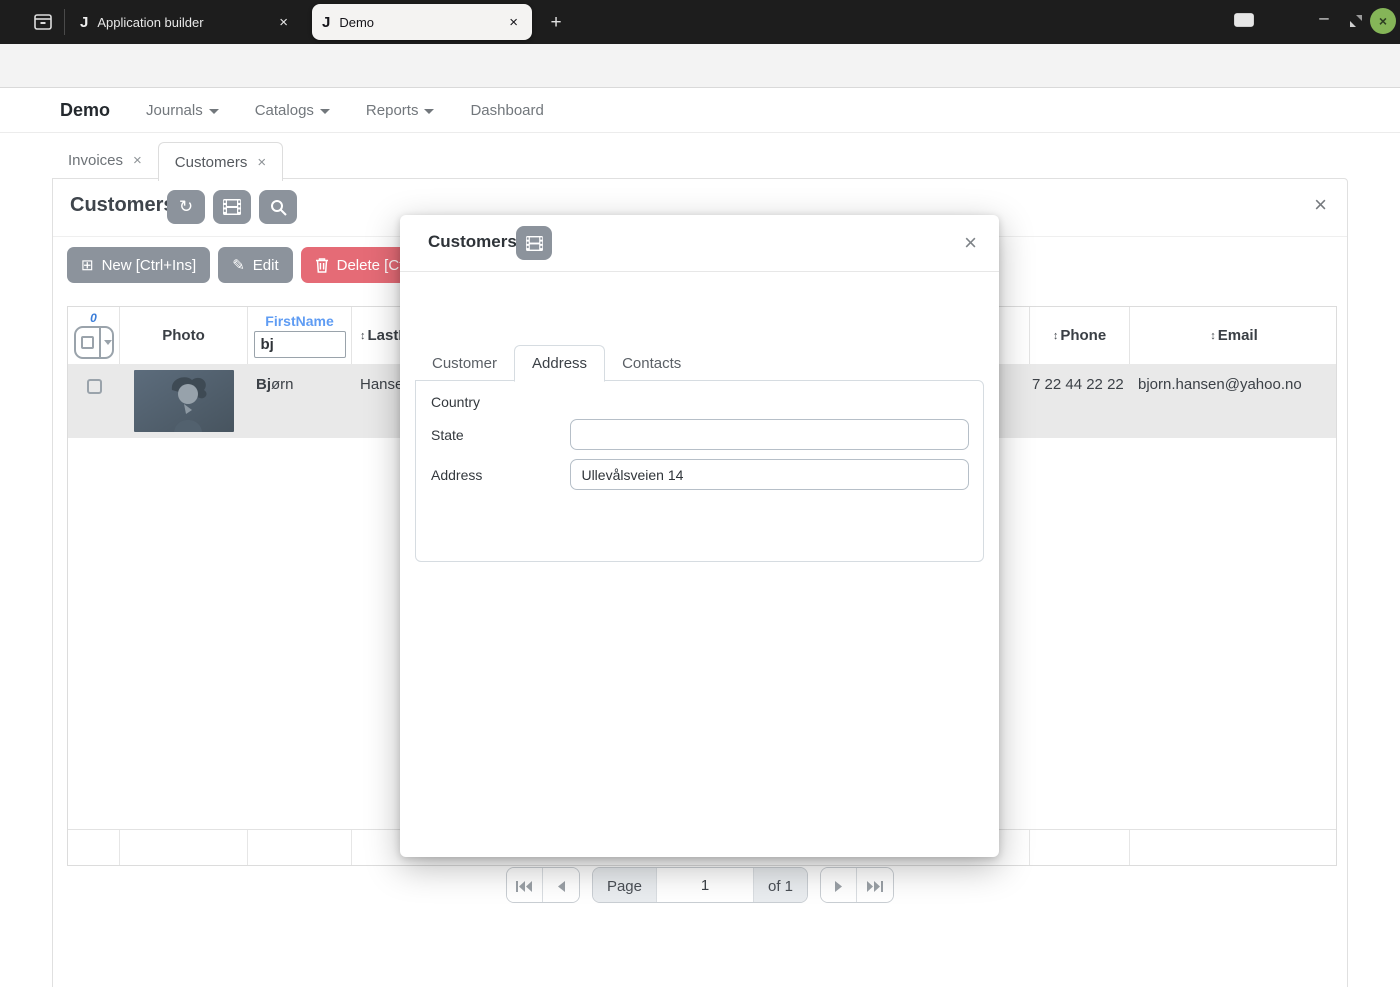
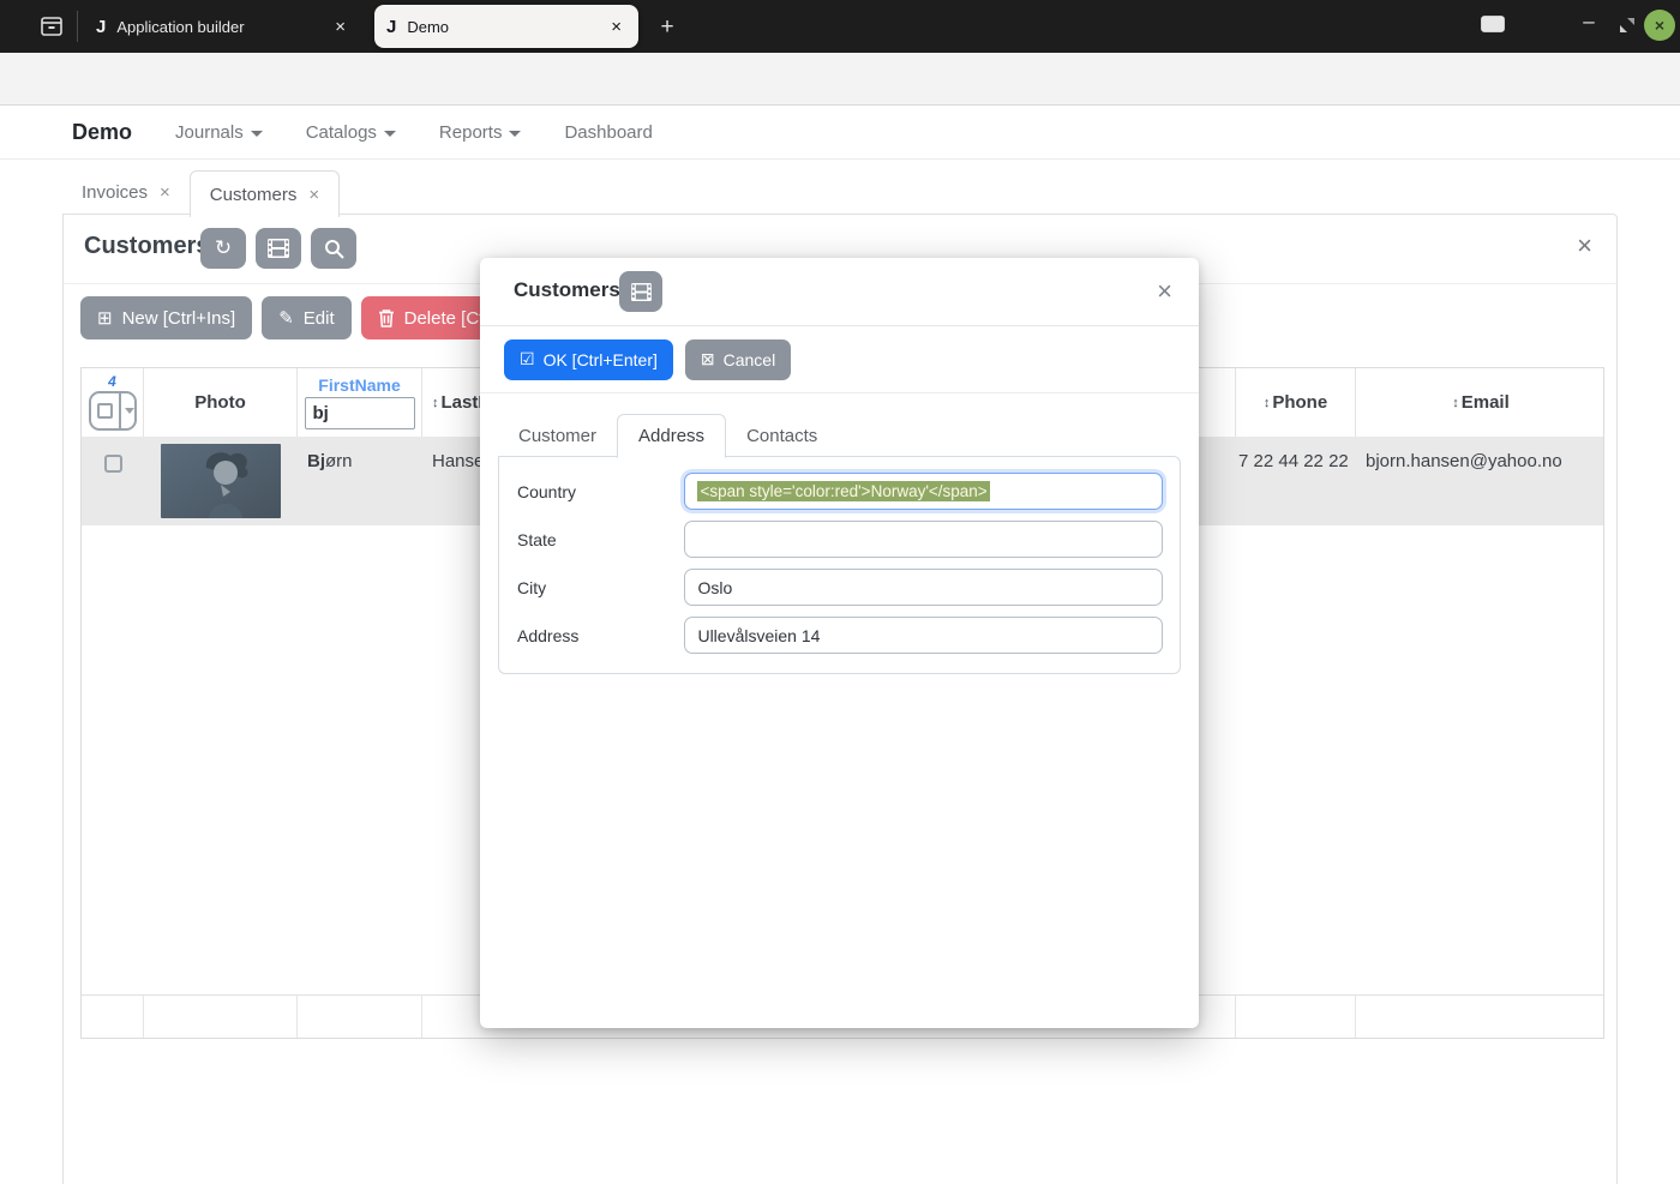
  J
  Application builder
  ×
  J
  Demo
  ×
  +
  –
  ×
  Demo
  Journals
  Catalogs
  Reports
  Dashboard
  Invoices
  ×
  Customers
  ×
  Customer
  ↻
  ×
  ⊞
  New [Ctrl+Ins]
  ✎
  Edit
- 0
+ 4
  Photo
  FirstName
  bj
  ↕
  ↕
  Phone
  ↕
  Email
  Bj
  ørn
  7 22 44 22 22
  bjorn.hansen@yahoo.no
- Page
- 1
- of 1
  Customers
  ×
+ ☑
+ OK [Ctrl+Enter]
+ ⊠
+ Cancel
  Customer
  Address
  Contacts
  Country
+ <span style='color:red'>Norway'</span>
  State
+ City
+ Oslo
  Address
  Ullevålsveien 14
